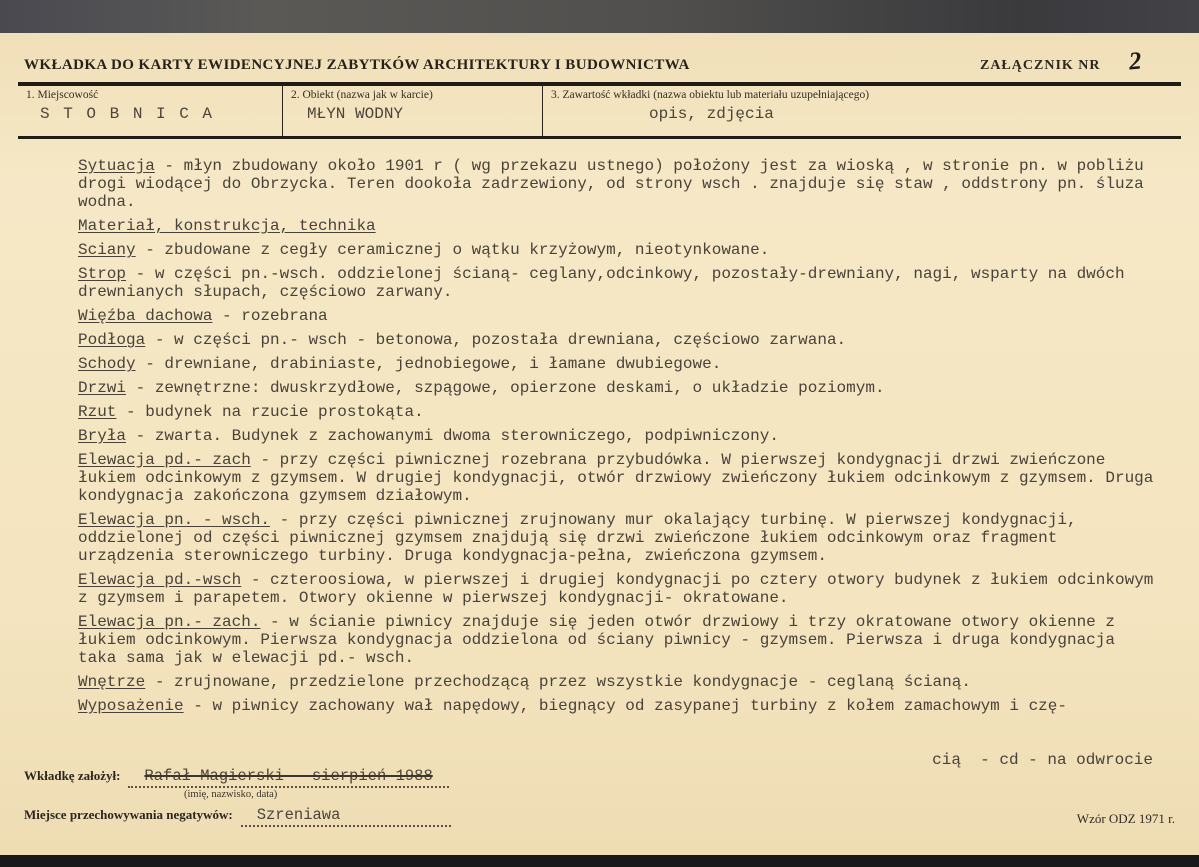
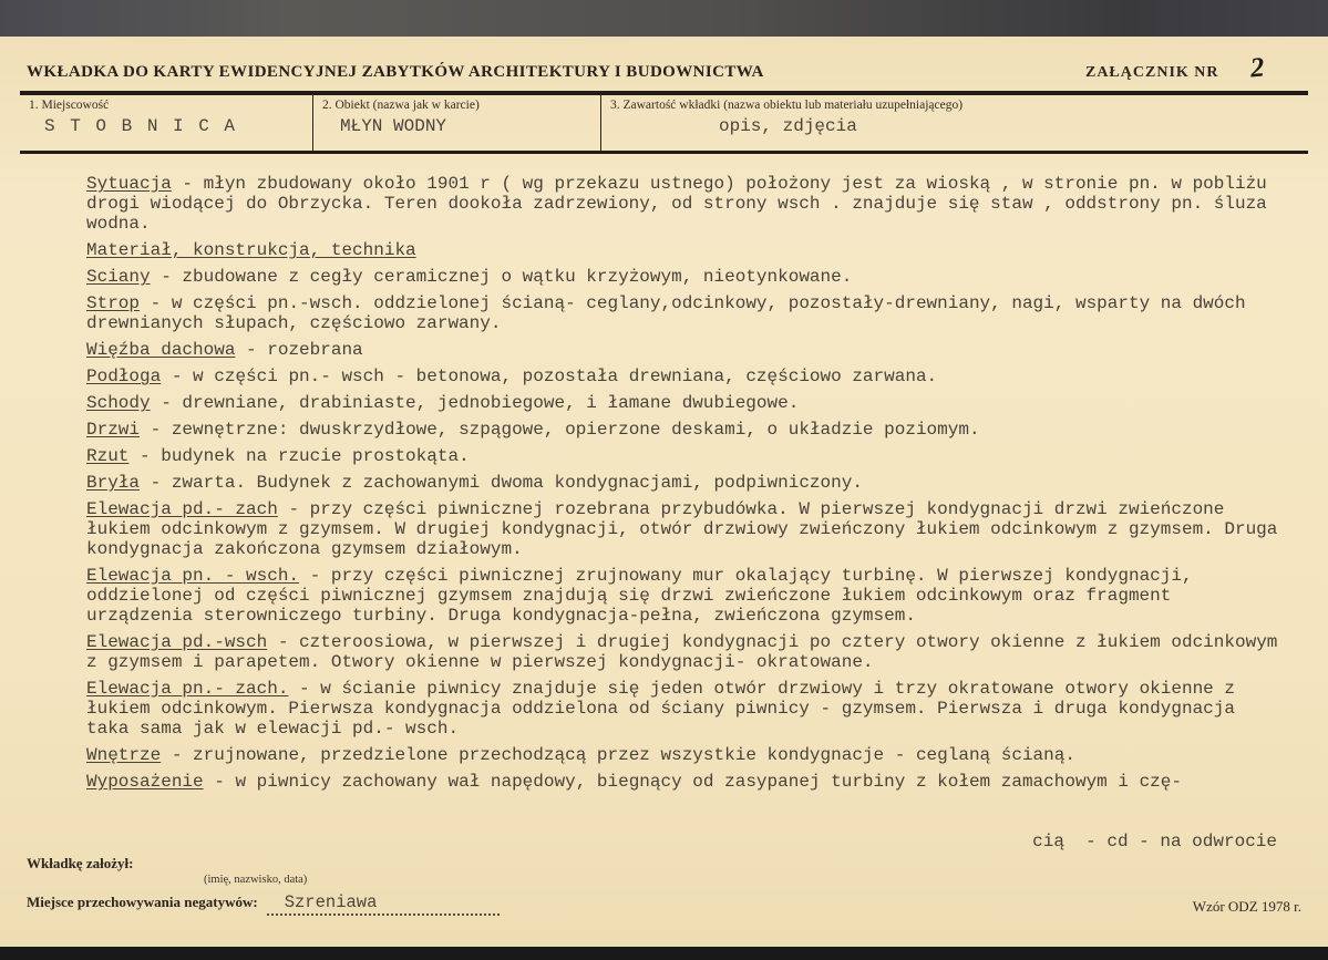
  WKŁADKA DO KARTY EWIDENCYJNEJ ZABYTKÓW ARCHITEKTURY I BUDOWNICTWA
  ZAŁĄCZNIK NR
  1. Miejscowość
  S T O B N I C A
  2. Obiekt (nazwa jak w karcie)
  MŁYN WODNY
  3. Zawartość wkładki (nazwa obiektu lub materiału uzupełniającego)
  opis, zdjęcia
  Sytuacja - młyn zbudowany około 1901 r ( wg przekazu ustnego) położony jest za wioską , w stronie pn. w pobliżu drogi wiodącej do Obrzycka. Teren dookoła zadrzewiony, od strony wsch . znajduje się staw , oddstrony pn. śluza wodna.
  Materiał, konstrukcja, technika
  Sciany - zbudowane z cegły ceramicznej o wątku krzyżowym, nieotynkowane.
  Strop - w części pn.-wsch. oddzielonej ścianą- ceglany,odcinkowy, pozostały-drewniany, nagi, wsparty na dwóch drewnianych słupach, częściowo zarwany.
  Więźba dachowa - rozebrana
  Podłoga - w części pn.- wsch - betonowa, pozostała drewniana, częściowo zarwana.
  Schody - drewniane, drabiniaste, jednobiegowe, i łamane dwubiegowe.
  Drzwi - zewnętrzne: dwuskrzydłowe, szpągowe, opierzone deskami, o układzie poziomym.
  Rzut - budynek na rzucie prostokąta.
- Bryła - zwarta. Budynek z zachowanymi dwoma sterowniczego, podpiwniczony.
+ Bryła - zwarta. Budynek z zachowanymi dwoma kondygnacjami, podpiwniczony.
  Elewacja pd.- zach - przy części piwnicznej rozebrana przybudówka. W pierwszej kondygnacji drzwi zwieńczone łukiem odcinkowym z gzymsem. W drugiej kondygnacji, otwór drzwiowy zwieńczony łukiem odcinkowym z gzymsem. Druga kondygnacja zakończona gzymsem działowym.
  Elewacja pn. - wsch. - przy części piwnicznej zrujnowany mur okalający turbinę. W pierwszej kondygnacji, oddzielonej od części piwnicznej gzymsem znajdują się drzwi zwieńczone łukiem odcinkowym oraz fragment urządzenia sterowniczego turbiny. Druga kondygnacja-pełna, zwieńczona gzymsem.
- Elewacja pd.-wsch - czteroosiowa, w pierwszej i drugiej kondygnacji po cztery otwory budynek z łukiem odcinkowym z gzymsem i parapetem. Otwory okienne w pierwszej kondygnacji- okratowane.
+ Elewacja pd.-wsch - czteroosiowa, w pierwszej i drugiej kondygnacji po cztery otwory okienne z łukiem odcinkowym z gzymsem i parapetem. Otwory okienne w pierwszej kondygnacji- okratowane.
  Elewacja pn.- zach. - w ścianie piwnicy znajduje się jeden otwór drzwiowy i trzy okratowane otwory okienne z łukiem odcinkowym. Pierwsza kondygnacja oddzielona od ściany piwnicy - gzymsem. Pierwsza i druga kondygnacja taka sama jak w elewacji pd.- wsch.
  Wnętrze - zrujnowane, przedzielone przechodzącą przez wszystkie kondygnacje - ceglaną ścianą.
  Wyposażenie - w piwnicy zachowany wał napędowy, biegnący od zasypanej turbiny z kołem zamachowym i czę-
  cią - cd - na odwrocie
  Wkładkę założył:
- Rafał Magierski - sierpień 1988
  (imię, nazwisko, data)
  Miejsce przechowywania negatywów:
  Szreniawa
- Wzór ODZ 1971 r.
+ Wzór ODZ 1978 r.
